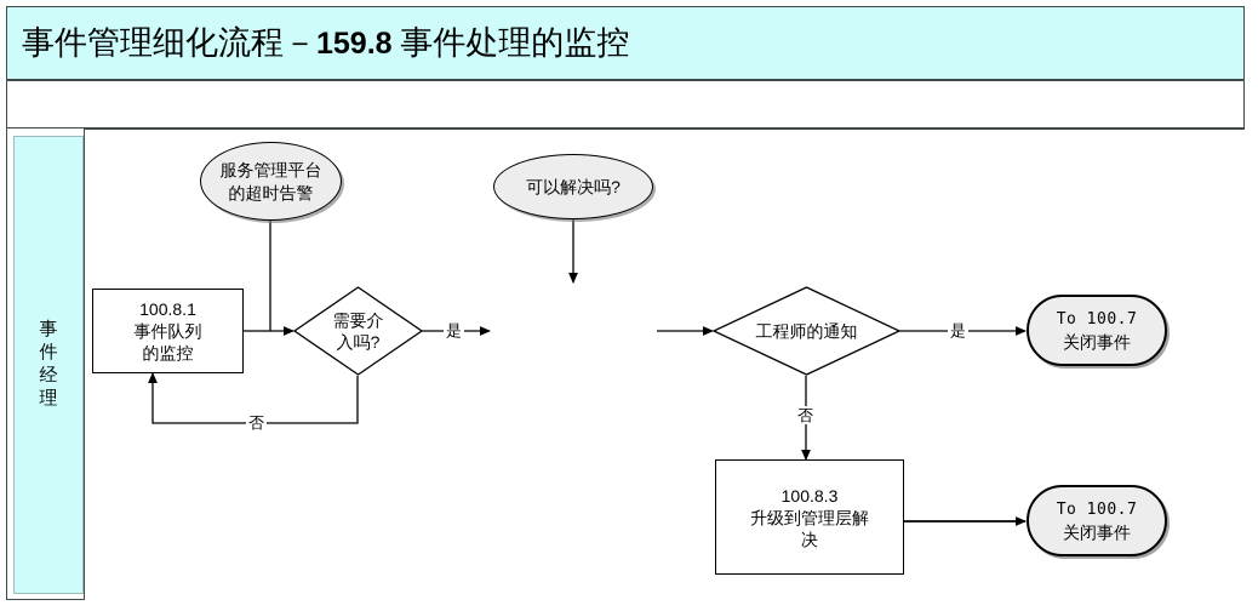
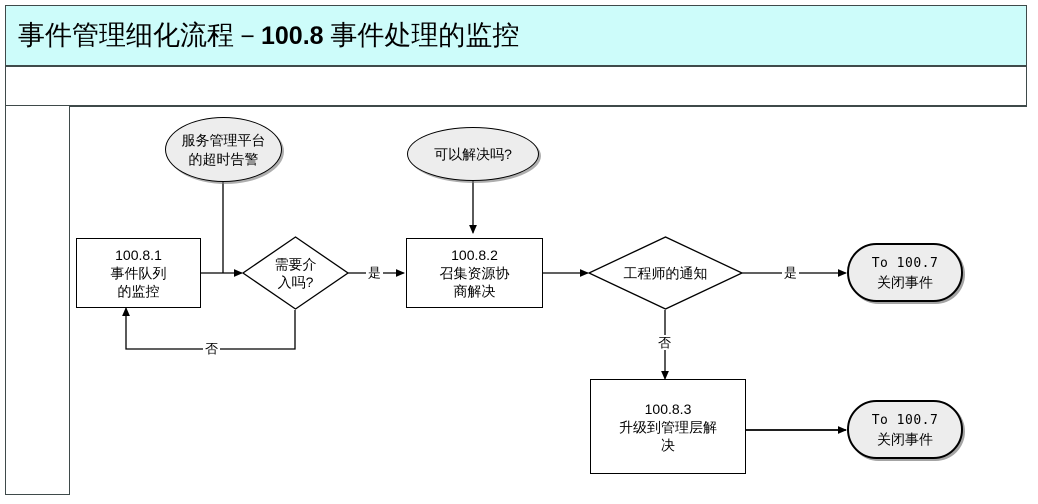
- 事件管理细化流程－159.8 事件处理的监控
+ 事件管理细化流程－100.8 事件处理的监控
- 事件经理
  服务管理平台
  的超时告警
  可以解决吗?
  100.8.1
  事件队列
  的监控
  需要介
  入吗?
+ 100.8.2
+ 召集资源协
+ 商解决
  工程师的通知
  To 100.7
  关闭事件
  100.8.3
  升级到管理层解
  决
  To 100.7
  关闭事件
  是
  否
  是
  否
